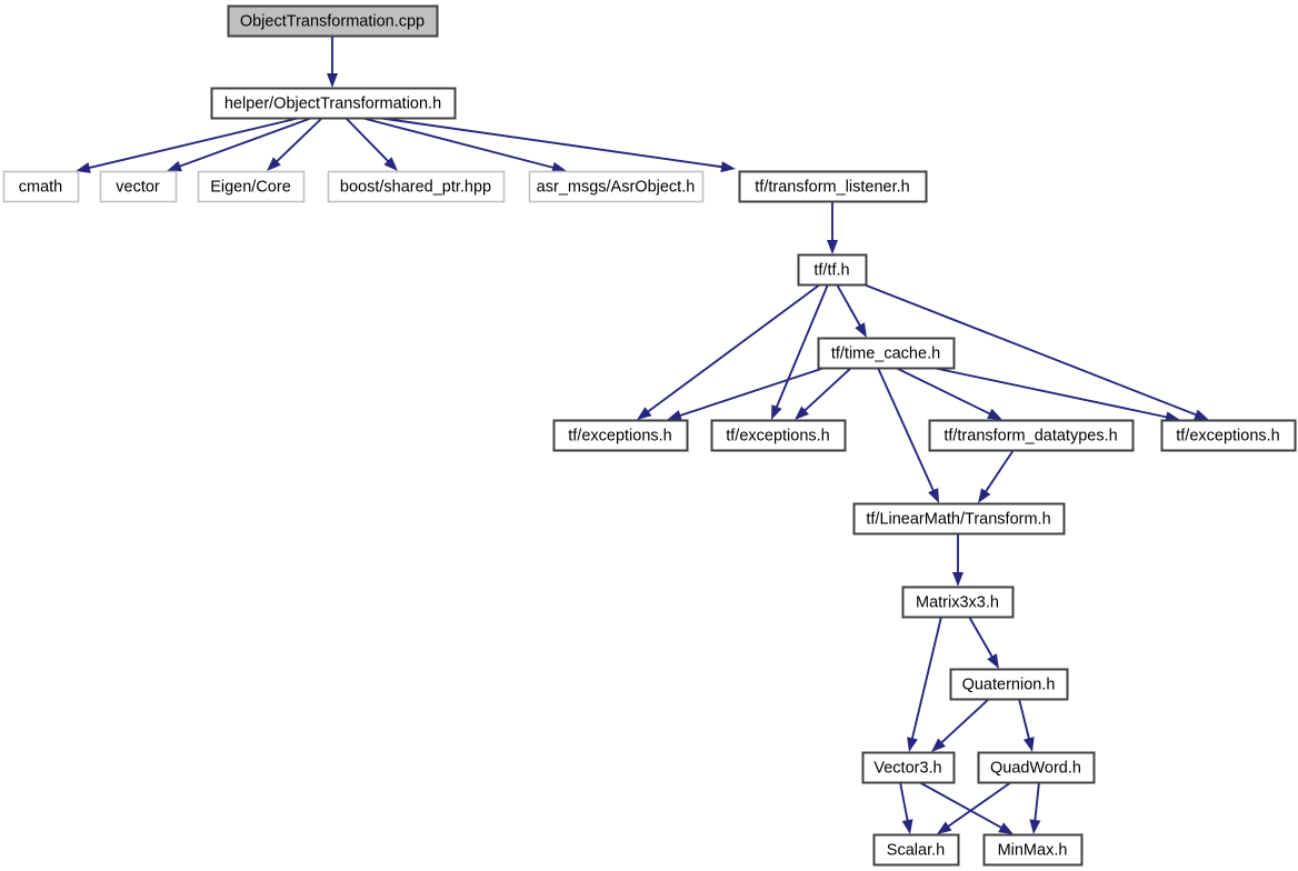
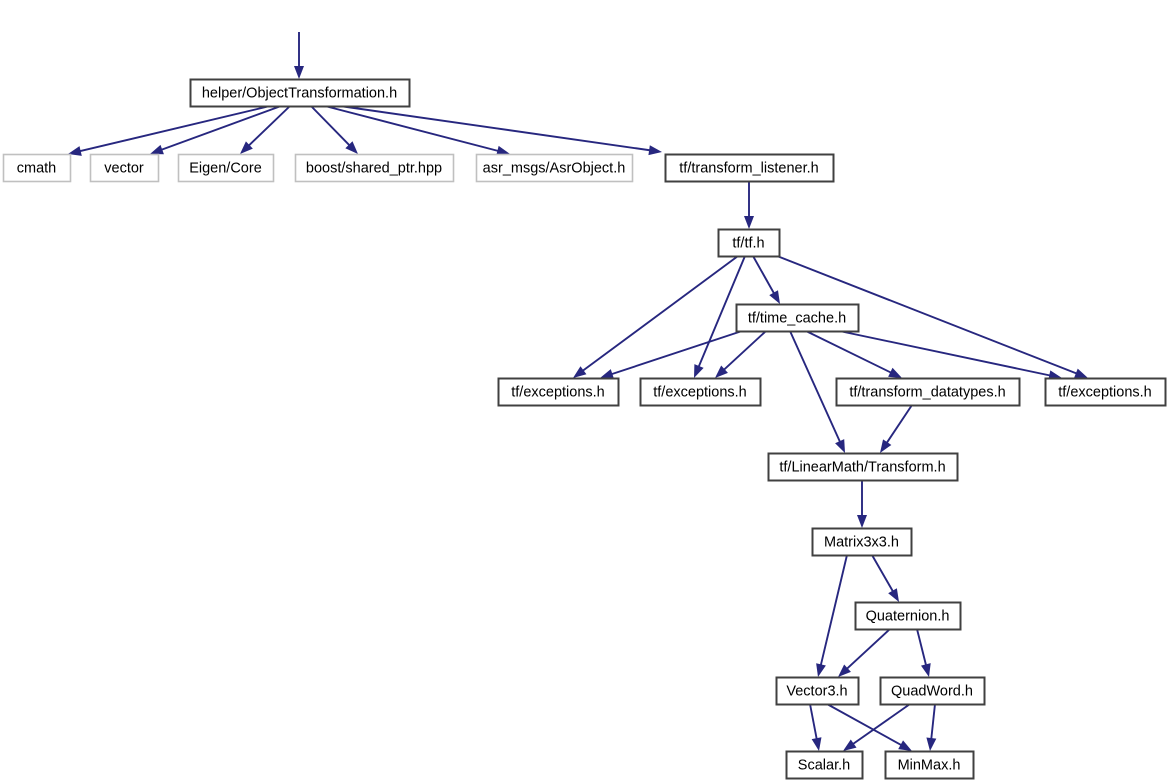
- ObjectTransformation.cpp
  helper/ObjectTransformation.h
  cmath
  vector
  Eigen/Core
  boost/shared_ptr.hpp
  asr_msgs/AsrObject.h
  tf/transform_listener.h
  tf/tf.h
  tf/time_cache.h
  tf/exceptions.h
  tf/exceptions.h
  tf/transform_datatypes.h
  tf/exceptions.h
  tf/LinearMath/Transform.h
  Matrix3x3.h
  Quaternion.h
  Vector3.h
  QuadWord.h
  Scalar.h
  MinMax.h
